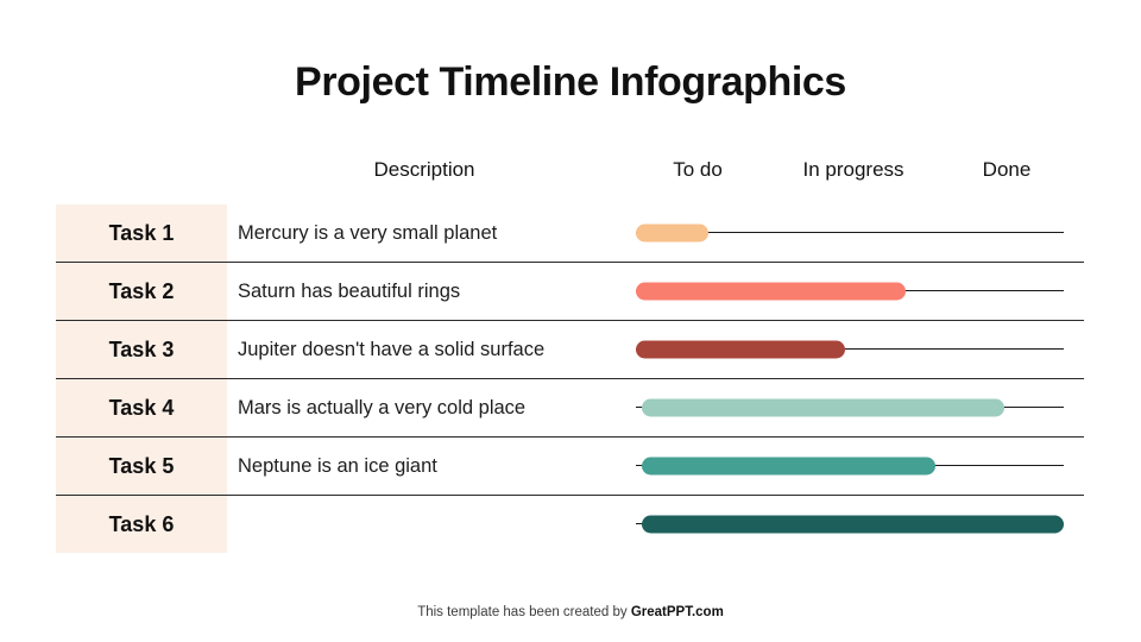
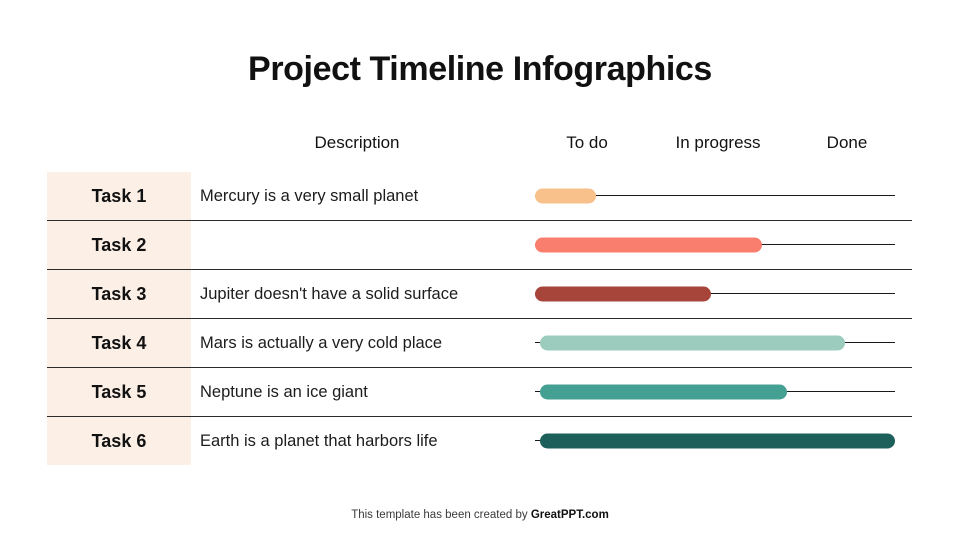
  Project Timeline Infographics
  Description
  To do
  In progress
  Done
  Task 1
  Mercury is a very small planet
  Task 2
- Saturn has beautiful rings
  Task 3
  Jupiter doesn't have a solid surface
  Task 4
  Mars is actually a very cold place
  Task 5
  Neptune is an ice giant
  Task 6
+ Earth is a planet that harbors life
  This template has been created by GreatPPT.com
